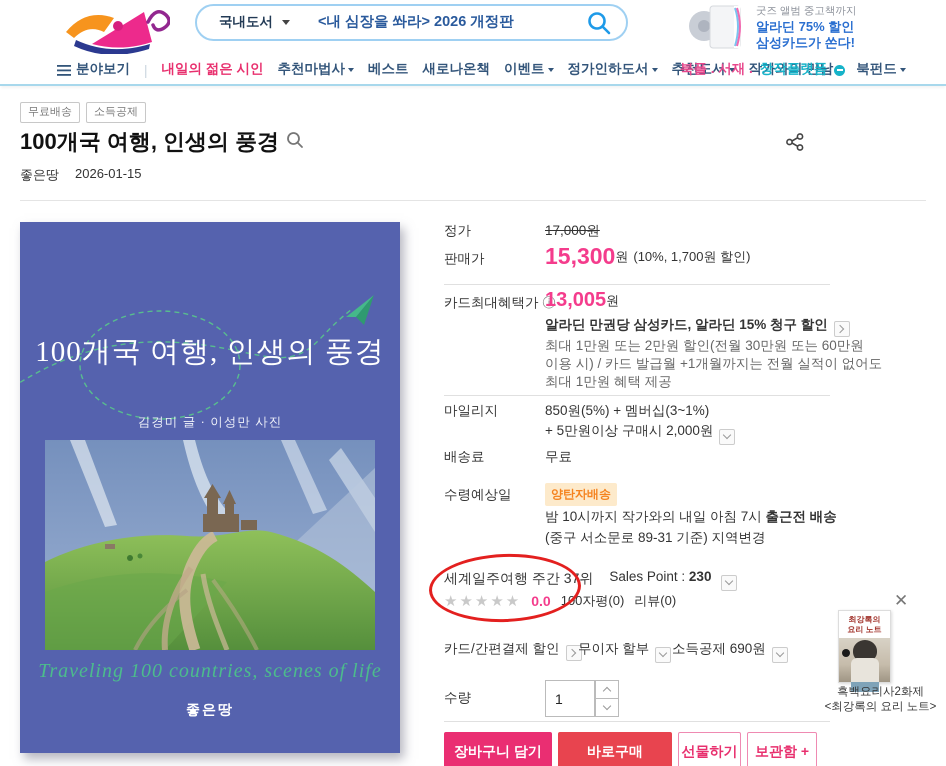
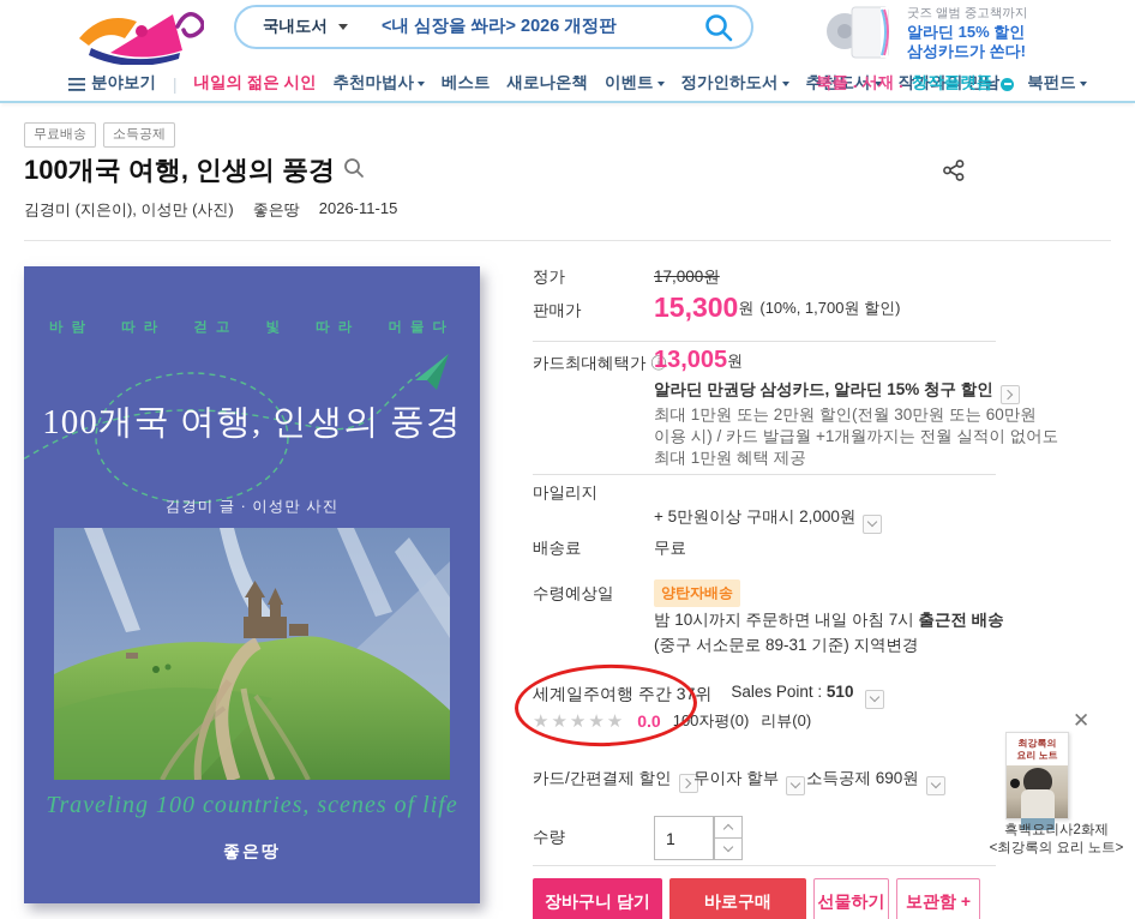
  국내도서
  <내 심장을 쏴라> 2026 개정판
  굿즈 앨범 중고책까지
- 알라딘 75% 할인
+ 알라딘 15% 할인
  삼성카드가 쏜다!
  분야보기
  |
  내일의 젊은 시인
  추천마법사
  베스트
  새로나온책
  이벤트
  정가인하도서
  추천도서
  작가와의 만남
  북펀드
  북플 . 서재 .
  창작플랫폼
  무료배송
  소득공제
  100개국 여행, 인생의 풍경
+ 김경미 (지은이), 이성만 (사진)
  좋은땅
- 2026-01-15
+ 2026-11-15
+ 바람 따라 걷고 빛 따라 머물다
  100개국 여행, 인생의 풍경
  김경미 글 · 이성만 사진
  Traveling 100 countries, scenes of life
  좋은땅
  정가
  17,000원
  판매가
  15,300
  원
  (10%, 1,700원 할인)
  카드최대혜택가 ⓘ
  13,005
  원
  알라딘 만권당 삼성카드, 알라딘 15% 청구 할인
  최대 1만원 또는 2만원 할인(전월 30만원 또는 60만원
  이용 시) / 카드 발급월 +1개월까지는 전월 실적이 없어도
  최대 1만원 혜택 제공
  마일리지
- 850원(5%) + 멤버십(3~1%)
  + 5만원이상 구매시 2,000원
  배송료
  무료
  수령예상일
  양탄자배송
- 밤 10시까지 작가와의 내일 아침 7시 출근전 배송
+ 밤 10시까지 주문하면 내일 아침 7시 출근전 배송
  (중구 서소문로 89-31 기준) 지역변경
  세계일주여행 주간 37위
- Sales Point : 230
+ Sales Point : 510
  ★★★★★
  0.0
  100자평(0)
  리뷰(0)
  카드/간편결제 할인
  무이자 할부
  소득공제 690원
  수량
  1
  장바구니 담기
  바로구매
  선물하기
  보관함 +
  ✕
  최강록의
  요리 노트
  흑백요리사2화제
  <최강록의 요리 노트>
